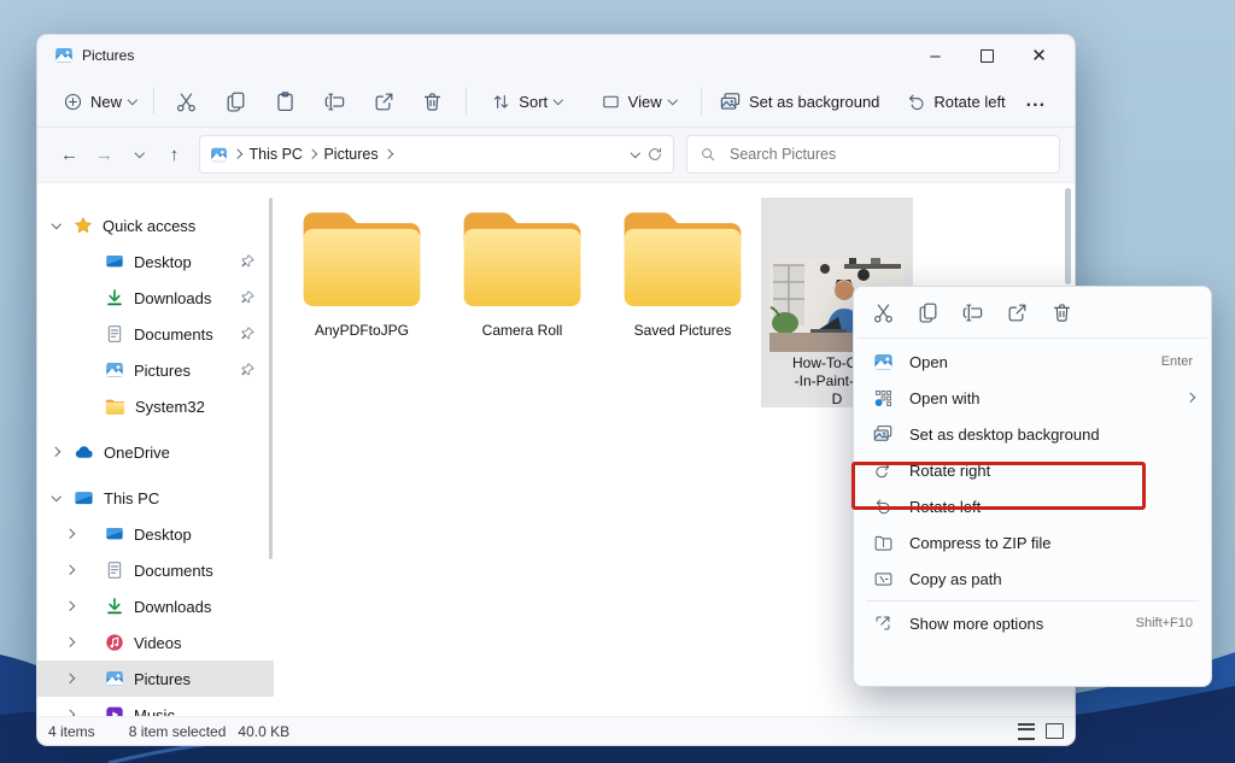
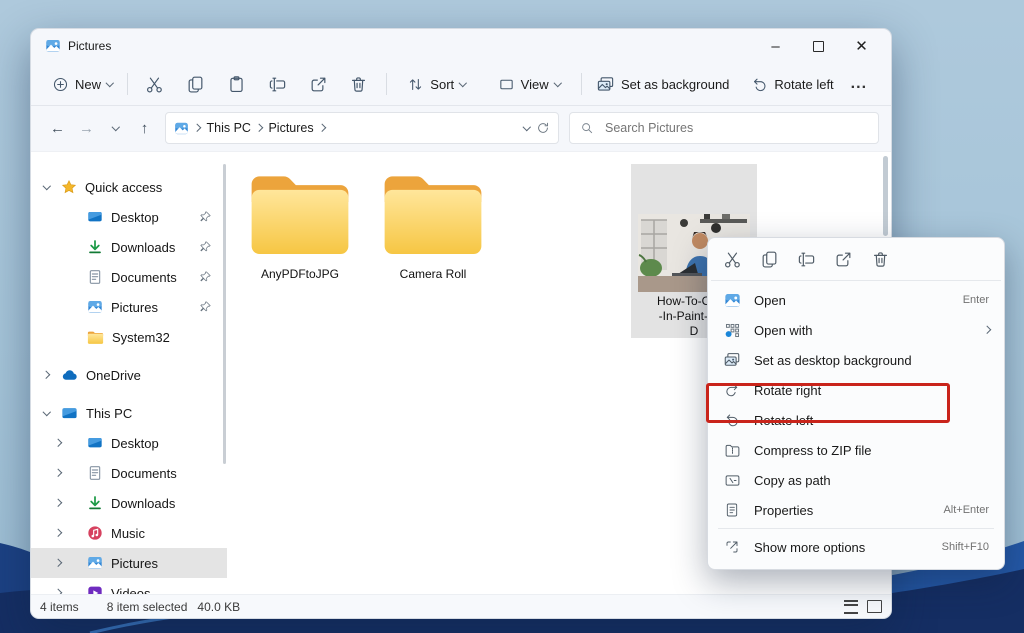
  Pictures
  –
  ✕
  New
  Sort
  View
  Set as background
  Rotate left
  ...
  ←
  →
  ↑
  This PC
  Pictures
  Search Pictures
  Quick access
  Desktop
  Downloads
  Documents
  Pictures
  System32
  OneDrive
  This PC
  Desktop
  Documents
  Downloads
- Videos
+ Music
  Pictures
- Music
+ Videos
  AnyPDFtoJPG
  Camera Roll
- Saved Pictures
  -In-Paint-
  D
  4 items
  8 item selected
  40.0 KB
  Open
  Enter
  Open with
  Set as desktop background
  Rotate right
  Rotate left
  Compress to ZIP file
  Copy as path
+ Properties
+ Alt+Enter
  Show more options
  Shift+F10
